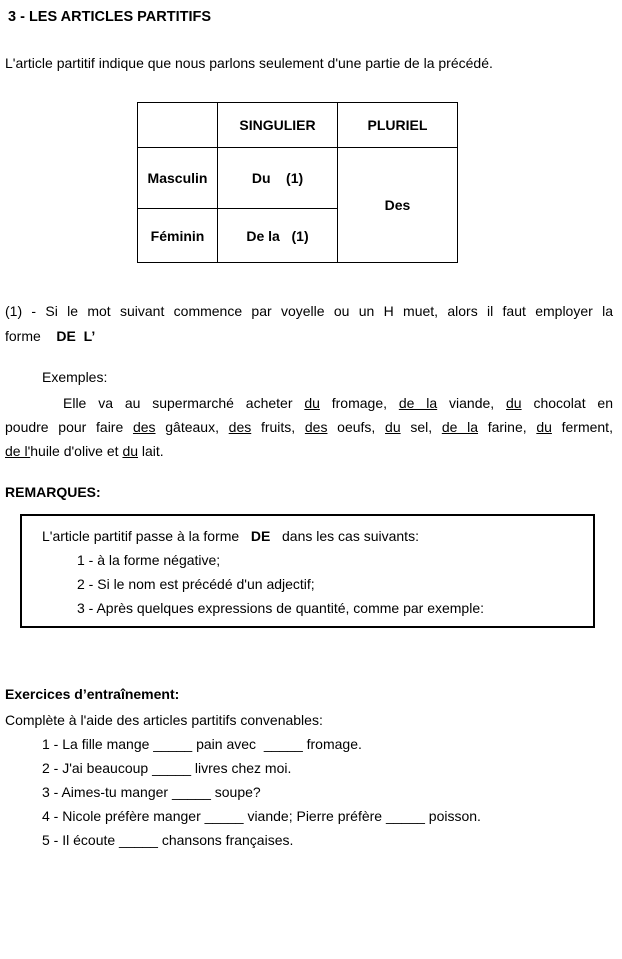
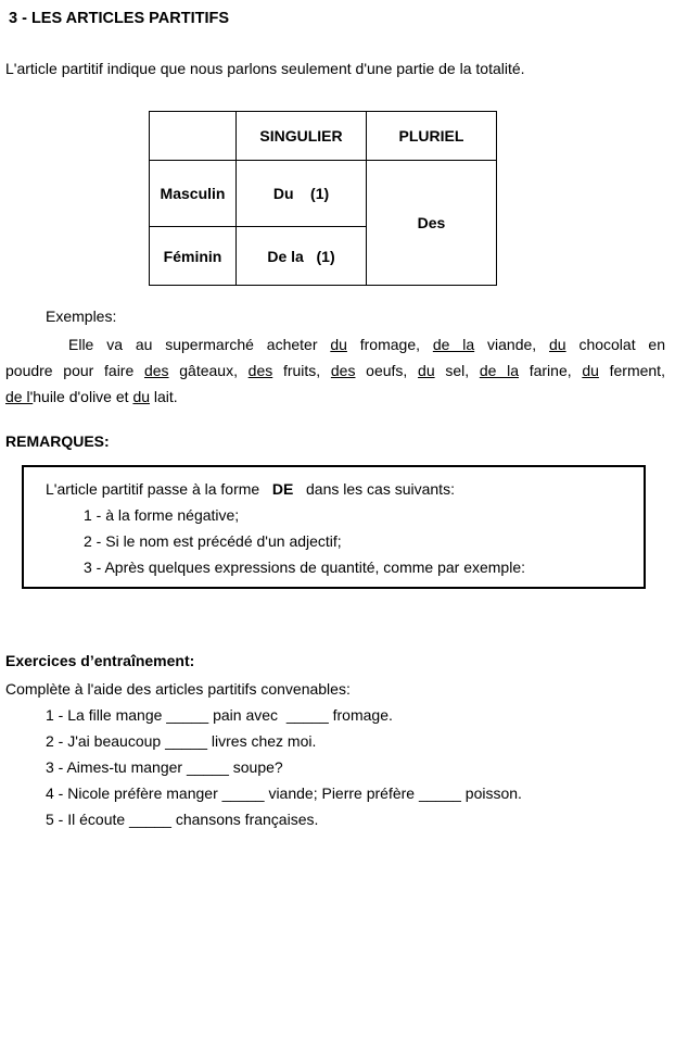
  3 - LES ARTICLES PARTITIFS
- L'article partitif indique que nous parlons seulement d'une partie de la précédé.
+ L'article partitif indique que nous parlons seulement d'une partie de la totalité.
  	SINGULIER	PLURIEL
  Masculin	Du (1)	Des
  Féminin	De la (1)
- (1) - Si le mot suivant commence par voyelle ou un H muet, alors il faut employer la
- forme DE L’
  Exemples:
  Elle va au supermarché acheter du fromage, de la viande, du chocolat en
  poudre pour faire des gâteaux, des fruits, des oeufs, du sel, de la farine, du ferment,
  de l'huile d'olive et du lait.
  REMARQUES:
  L'article partitif passe à la forme DE dans les cas suivants:
  1 - à la forme négative;
  2 - Si le nom est précédé d'un adjectif;
  3 - Après quelques expressions de quantité, comme par exemple:
  Exercices d’entraînement:
  Complète à l'aide des articles partitifs convenables:
  1 - La fille mange _____ pain avec _____ fromage.
  2 - J'ai beaucoup _____ livres chez moi.
  3 - Aimes-tu manger _____ soupe?
  4 - Nicole préfère manger _____ viande; Pierre préfère _____ poisson.
  5 - Il écoute _____ chansons françaises.
